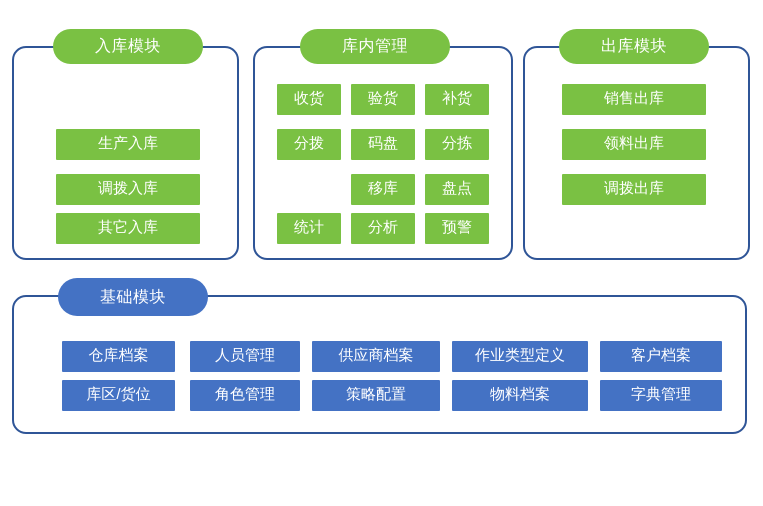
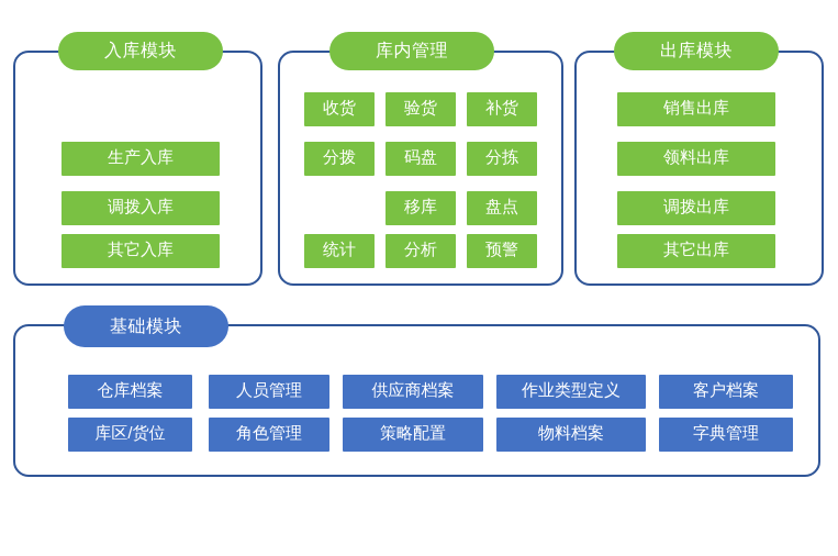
  入库模块
  生产入库
  调拨入库
  其它入库
  库内管理
  收货
  验货
  补货
  分拨
  码盘
  分拣
  移库
  盘点
  统计
  分析
  预警
  出库模块
  销售出库
  领料出库
  调拨出库
+ 其它出库
  基础模块
  仓库档案
  人员管理
  供应商档案
  作业类型定义
  客户档案
  库区/货位
  角色管理
  策略配置
  物料档案
  字典管理
